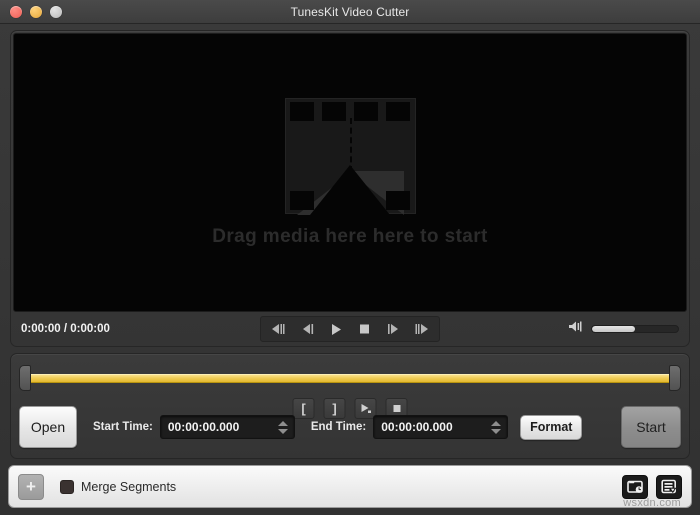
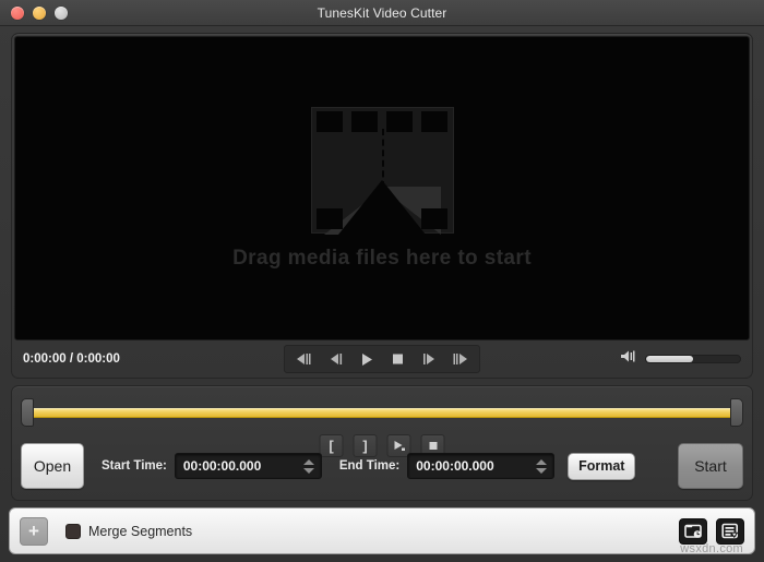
  TunesKit Video Cutter
- Drag media here here to start
+ Drag media files here to start
  0:00:00 / 0:00:00
  [
  ]
  Open
  Start Time:
  00:00:00.000
  End Time:
  00:00:00.000
  Format
  Start
  +
  Merge Segments
  wsxdn.com
